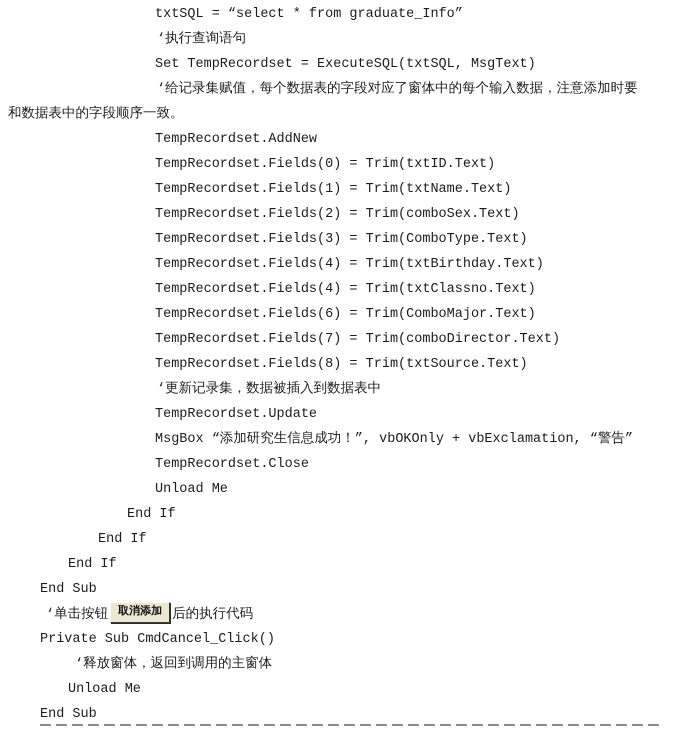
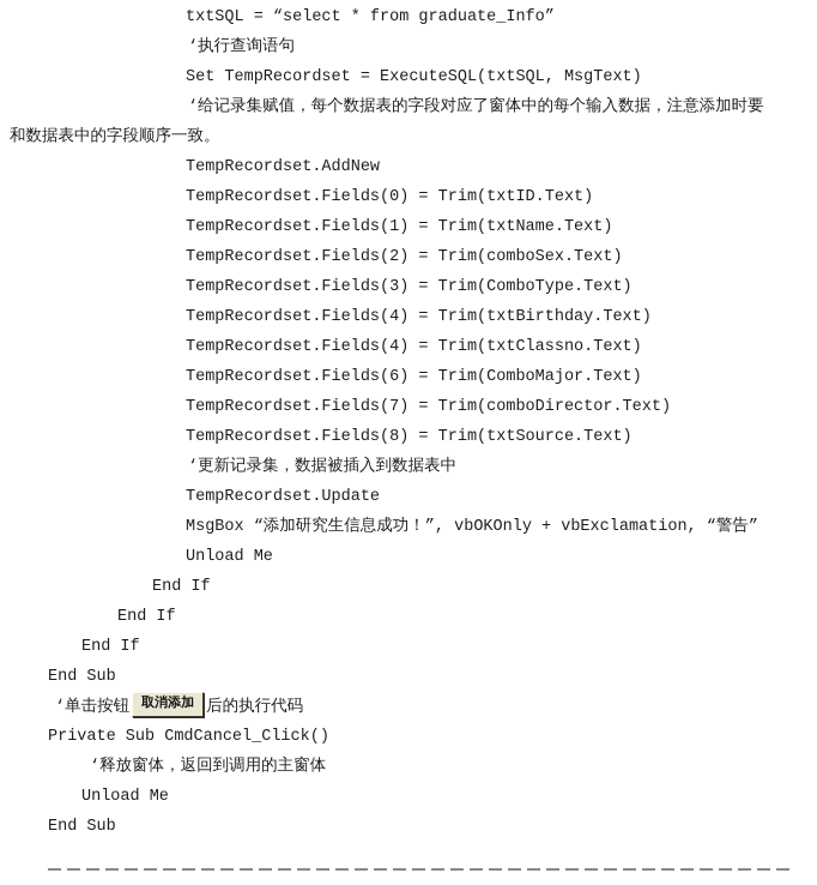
  txtSQL = “select * from graduate_Info”
  ‘执行查询语句
  Set TempRecordset = ExecuteSQL(txtSQL, MsgText)
  ‘给记录集赋值，每个数据表的字段对应了窗体中的每个输入数据，注意添加时要
  和数据表中的字段顺序一致。
  TempRecordset.AddNew
  TempRecordset.Fields(0) = Trim(txtID.Text)
  TempRecordset.Fields(1) = Trim(txtName.Text)
  TempRecordset.Fields(2) = Trim(comboSex.Text)
  TempRecordset.Fields(3) = Trim(ComboType.Text)
  TempRecordset.Fields(4) = Trim(txtBirthday.Text)
  TempRecordset.Fields(4) = Trim(txtClassno.Text)
  TempRecordset.Fields(6) = Trim(ComboMajor.Text)
  TempRecordset.Fields(7) = Trim(comboDirector.Text)
  TempRecordset.Fields(8) = Trim(txtSource.Text)
  ‘更新记录集，数据被插入到数据表中
  TempRecordset.Update
  MsgBox “添加研究生信息成功！”, vbOKOnly + vbExclamation, “警告”
- TempRecordset.Close
  Unload Me
  End If
  End If
  End If
  End Sub
  ‘单击按钮 取消添加 后的执行代码
  Private Sub CmdCancel_Click()
  ‘释放窗体，返回到调用的主窗体
  Unload Me
  End Sub
